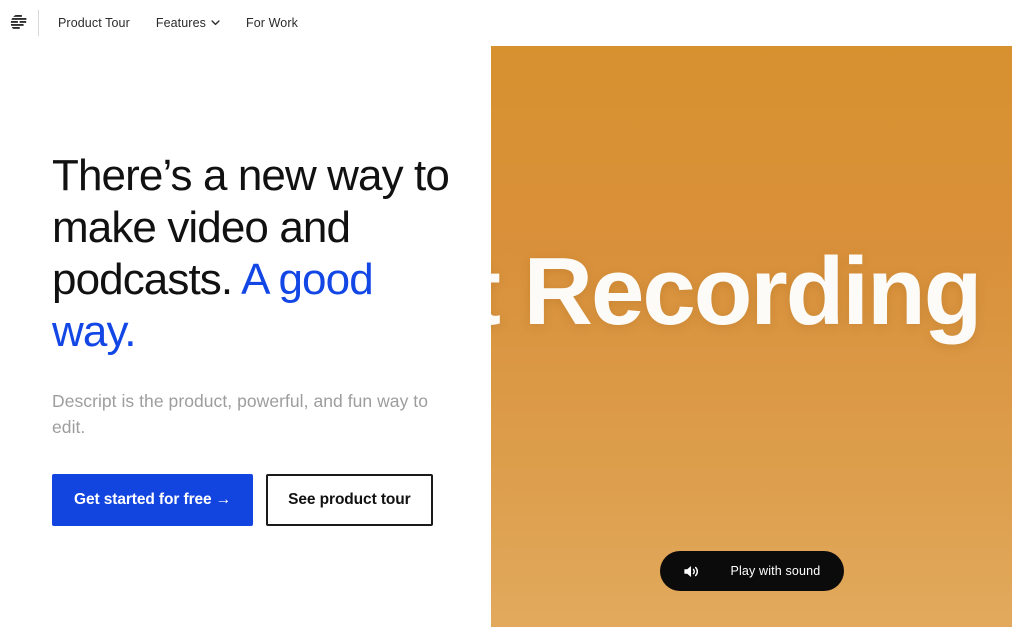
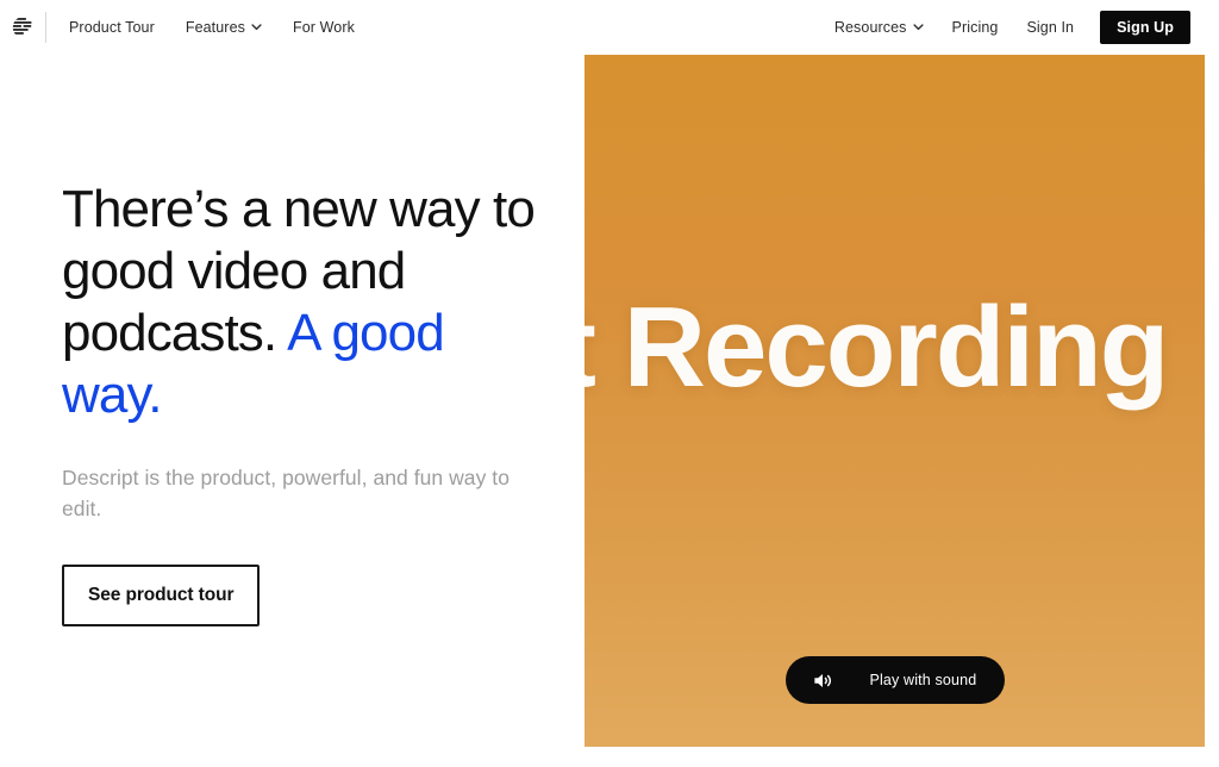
  Product Tour
  Features
  For Work
+ Resources
+ Pricing
+ Sign In
+ Sign Up
- There’s a new way to make video and podcasts. A good way.
+ There’s a new way to good video and podcasts. A good way.
  Descript is the product, powerful, and fun way to edit.
- Get started for free →
  See product tour
  Recording
  Play with sound
